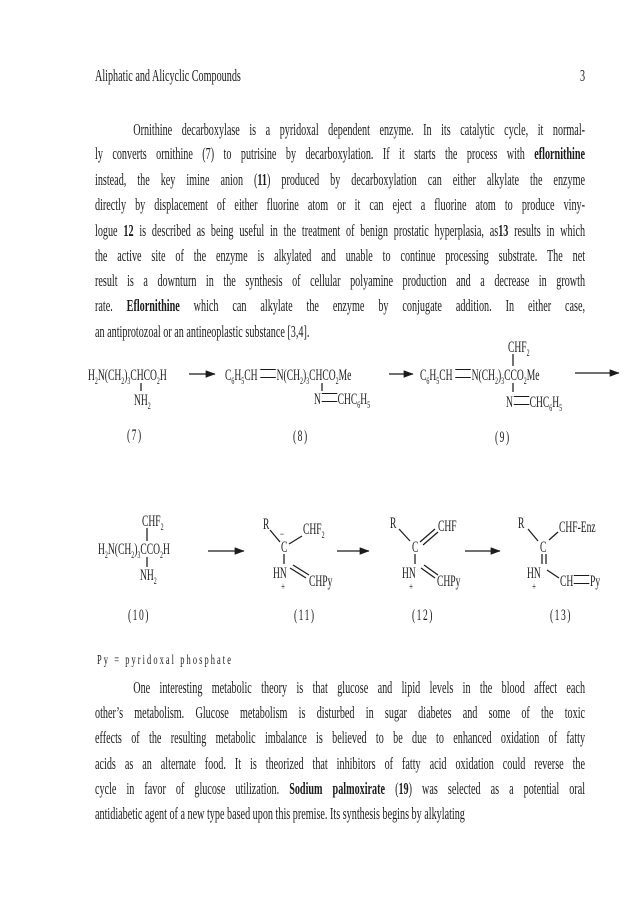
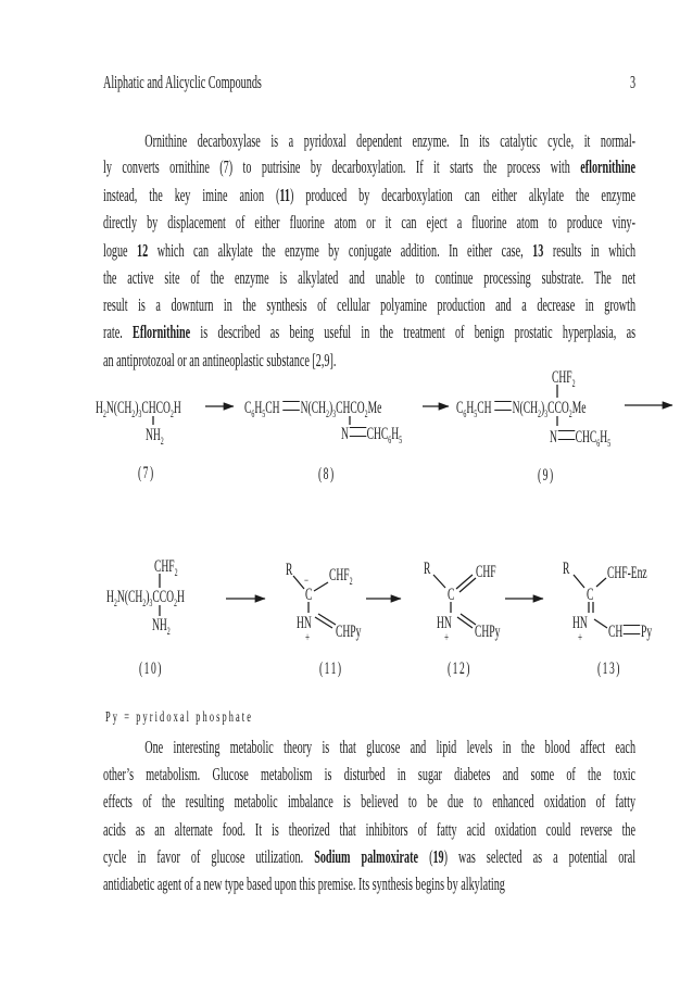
  Aliphatic and Alicyclic Compounds
  3
  Ornithine decarboxylase is a pyridoxal dependent enzyme. In its catalytic cycle, it normal-
  ly converts ornithine (7) to putrisine by decarboxylation. If it starts the process with eflornithine
  instead, the key imine anion (11) produced by decarboxylation can either alkylate the enzyme
  directly by displacement of either fluorine atom or it can eject a fluorine atom to produce viny-
- logue 12 is described as being useful in the treatment of benign prostatic hyperplasia, as13 results in which
+ logue 12 which can alkylate the enzyme by conjugate addition. In either case, 13 results in which
  the active site of the enzyme is alkylated and unable to continue processing substrate. The net
  result is a downturn in the synthesis of cellular polyamine production and a decrease in growth
- rate. Eflornithine which can alkylate the enzyme by conjugate addition. In either case,
+ rate. Eflornithine is described as being useful in the treatment of benign prostatic hyperplasia, as
- an antiprotozoal or an antineoplastic substance [3,4].
+ an antiprotozoal or an antineoplastic substance [2,9].
  H2N(CH2)3CHCO2H
  NH2
  (7)
  C6H5CH N(CH2)3CHCO2Me
  N CHC6H5
  (8)
  CHF2
  C6H5CH N(CH2)3CCO2Me
  N CHC6H5
  (9)
  CHF2
  H2N(CH2)3CCO2H
  NH2
  (10)
  R
  −
  C
  CHF2
  HN
  +
  CHPy
  (11)
  R
  C
  CHF
  HN
  +
  CHPy
  (12)
  R
  C
  CHF-Enz
  HN
  +
  CH Py
  (13)
  Py = pyridoxal phosphate
  One interesting metabolic theory is that glucose and lipid levels in the blood affect each
  other’s metabolism. Glucose metabolism is disturbed in sugar diabetes and some of the toxic
  effects of the resulting metabolic imbalance is believed to be due to enhanced oxidation of fatty
  acids as an alternate food. It is theorized that inhibitors of fatty acid oxidation could reverse the
  cycle in favor of glucose utilization. Sodium palmoxirate (19) was selected as a potential oral
  antidiabetic agent of a new type based upon this premise. Its synthesis begins by alkylating
